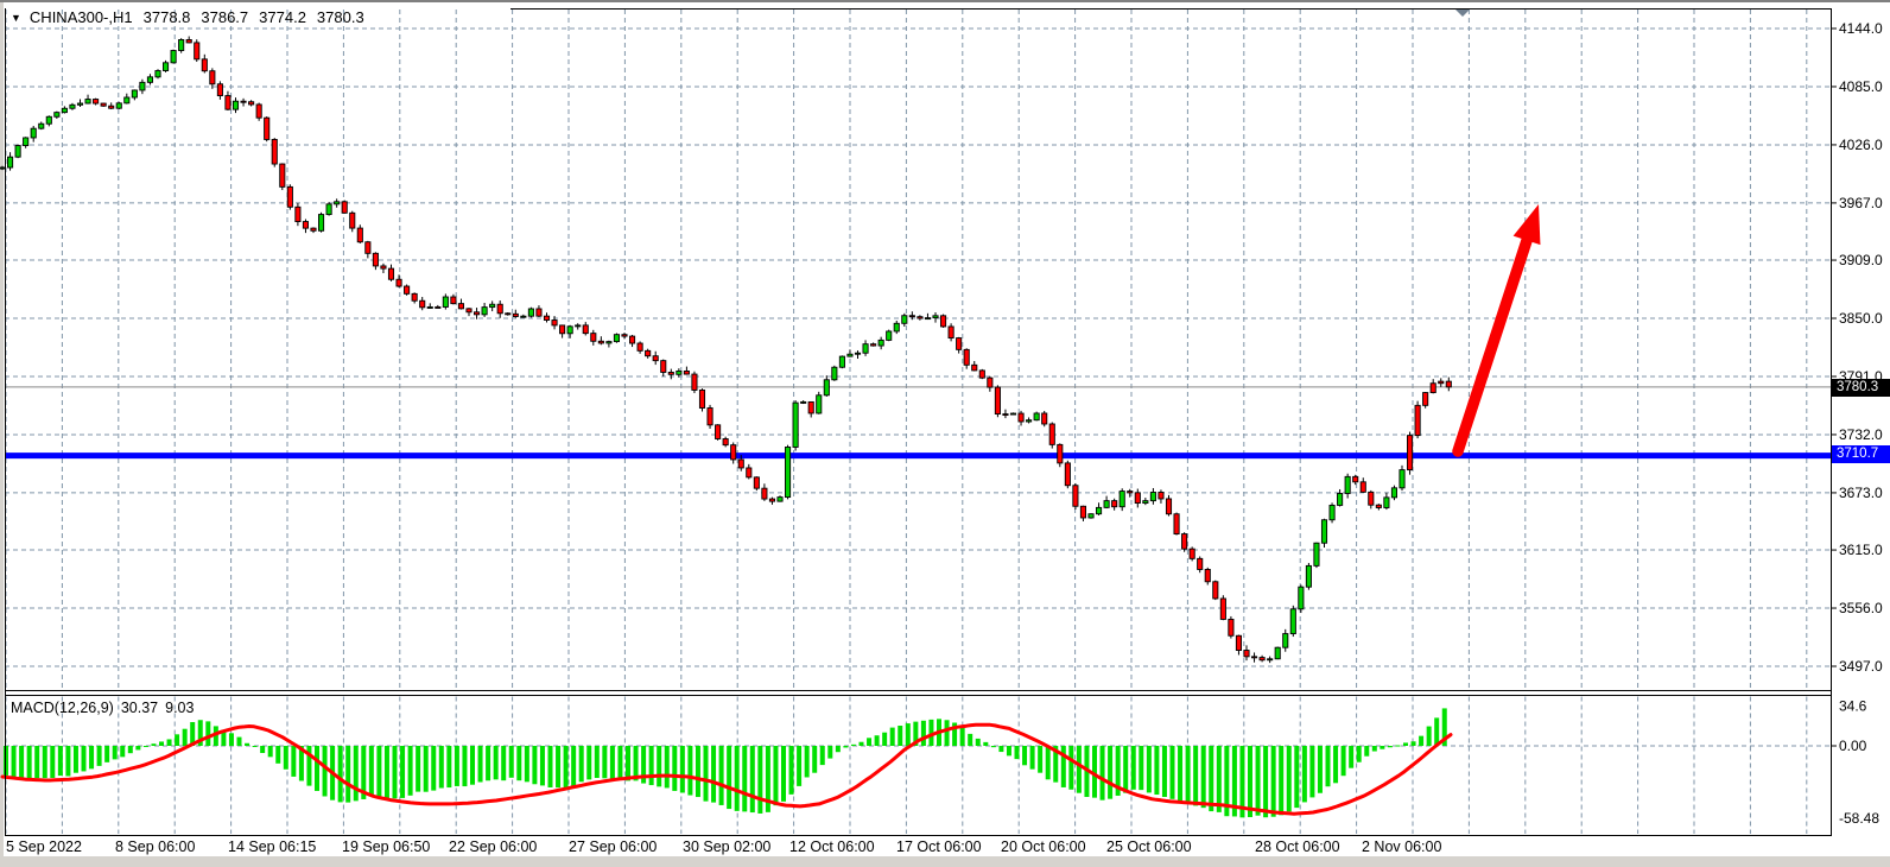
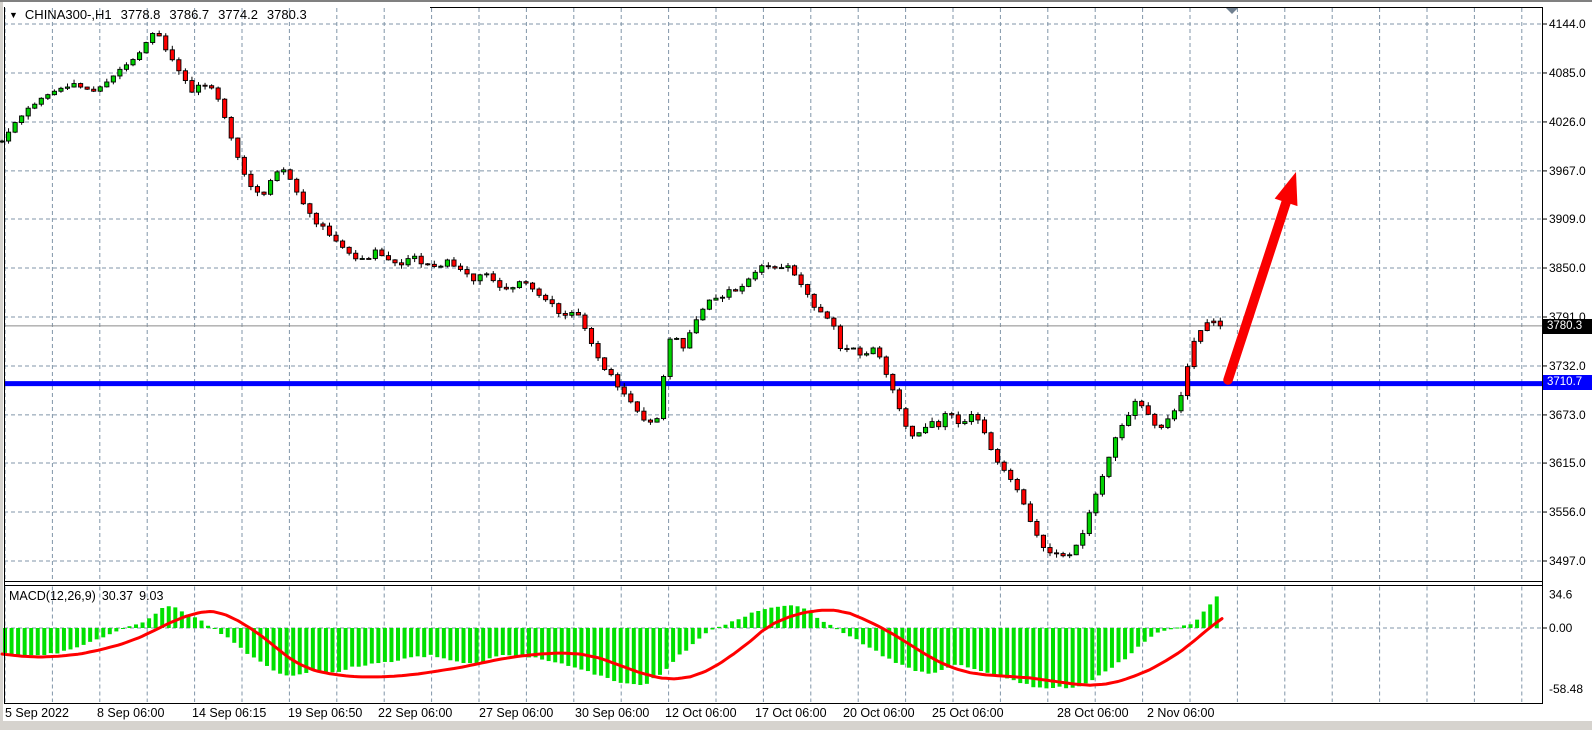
  4144.0
  4085.0
  4026.0
  3967.0
  3909.0
  3850.0
  3791.0
  3732.0
  3673.0
  3615.0
  3556.0
  3497.0
  34.6
  0.00
  -58.48
  5 Sep 2022
  8 Sep 06:00
  14 Sep 06:15
  19 Sep 06:50
  22 Sep 06:00
  27 Sep 06:00
- 30 Sep 02:00
+ 30 Sep 06:00
  12 Oct 06:00
  17 Oct 06:00
  20 Oct 06:00
  25 Oct 06:00
  28 Oct 06:00
  2 Nov 06:00
  ▼
  CHINA300-,H1
  3778.8
  3786.7
  3774.2
  3780.3
  MACD(12,26,9)
  30.37
  9.03
  3780.3
  3710.7
